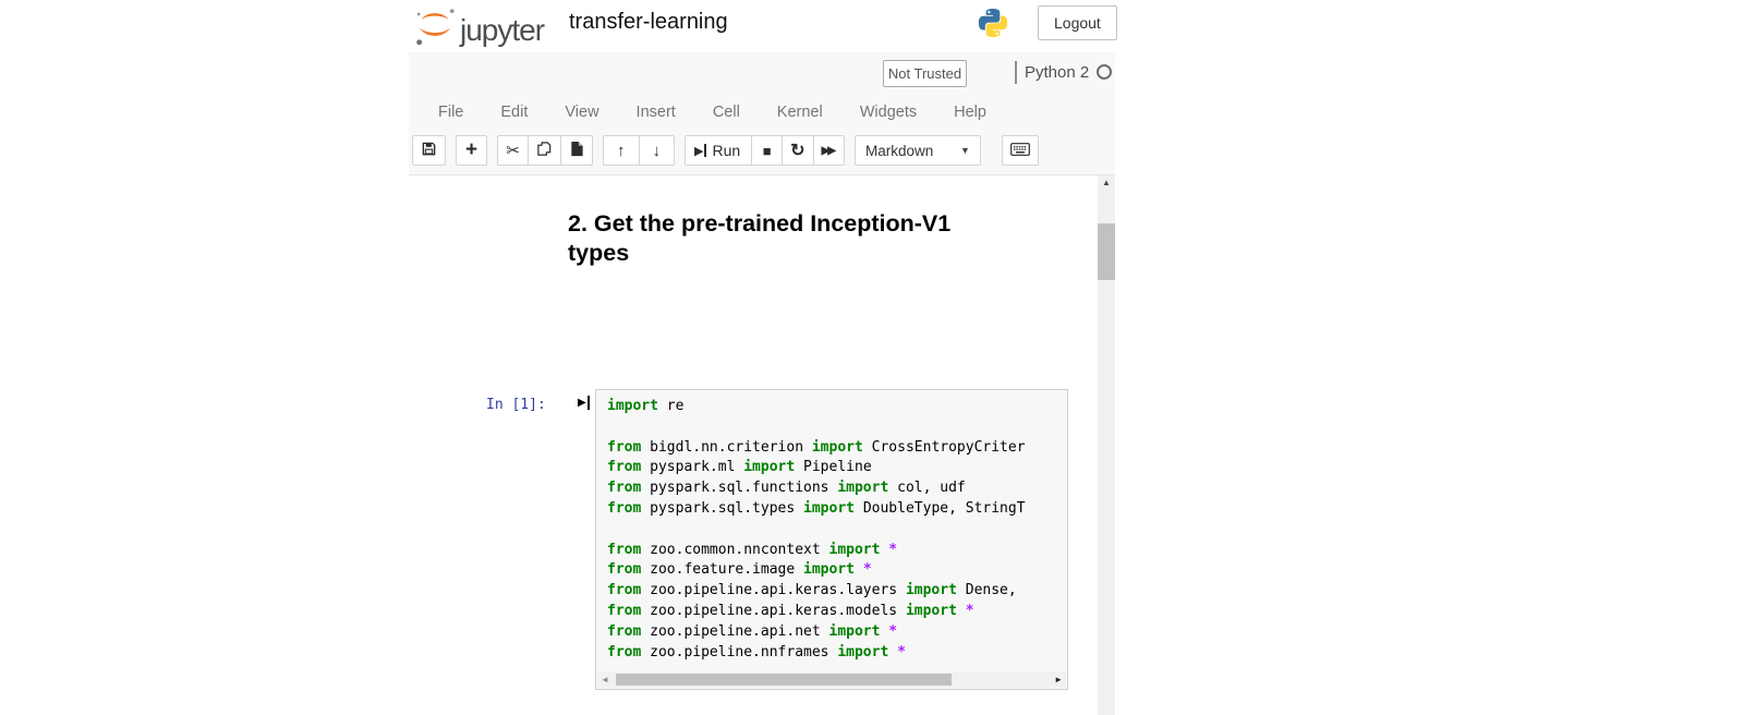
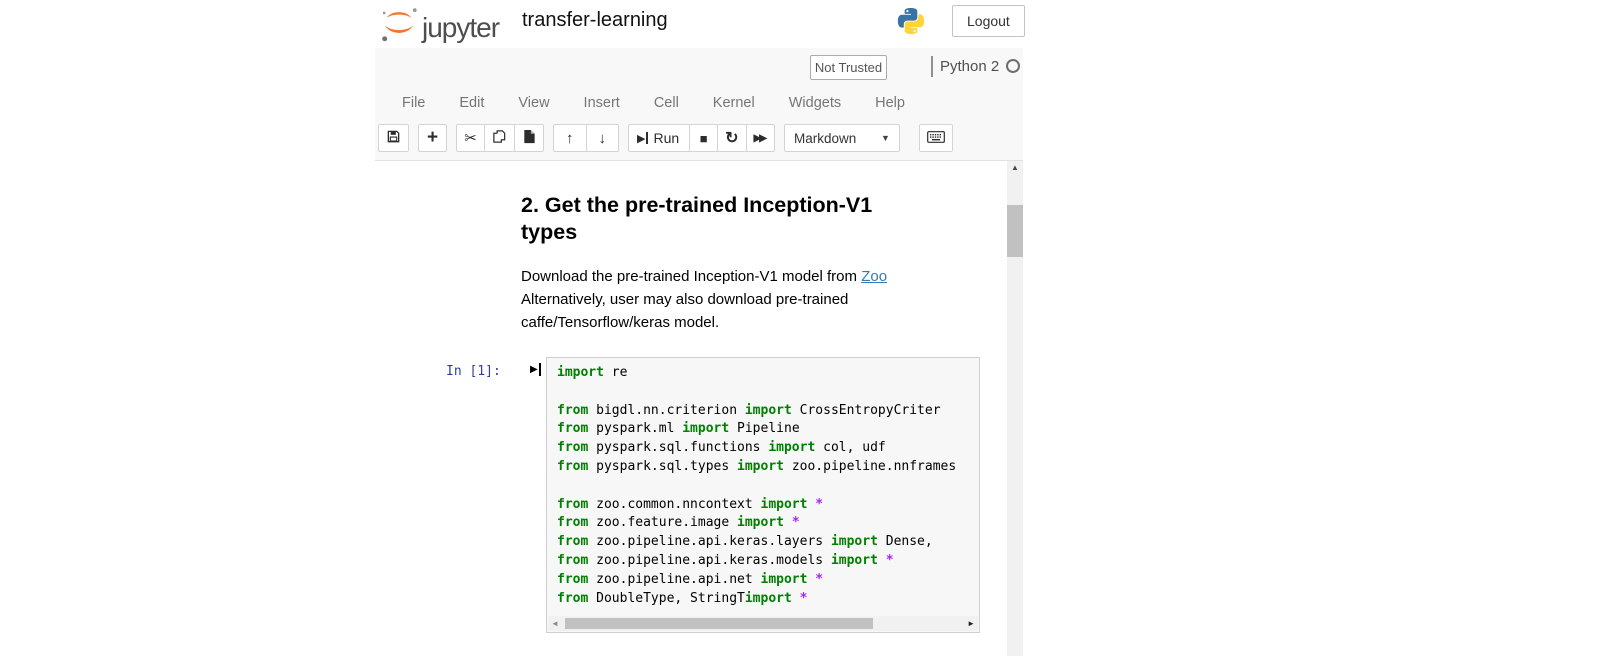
  jupyter
  transfer-learning
  Logout
  Not Trusted
  Python 2
  File
  Edit
  View
  Insert
  Cell
  Kernel
  Widgets
  Help
  +
  ✂
  ↑
  ↓
  ▶
  Run
  ■
  ↻
  ▶▶
  Markdown
  ▼
  ▲
  2. Get the pre-trained Inception-V1 types
+ Download the pre-trained Inception-V1 model from Zoo
+ Alternatively, user may also download pre-trained caffe/Tensorflow/keras model.
  In [1]:
  ▶
  import re
  from bigdl.nn.criterion import CrossEntropyCriter
  from pyspark.ml import Pipeline
  from pyspark.sql.functions import col, udf
- from pyspark.sql.types import DoubleType, StringT
+ from pyspark.sql.types import zoo.pipeline.nnframes
  from zoo.common.nncontext import *
  from zoo.feature.image import *
  from zoo.pipeline.api.keras.layers import Dense,
  from zoo.pipeline.api.keras.models import *
  from zoo.pipeline.api.net import *
- from zoo.pipeline.nnframes import *
+ from DoubleType, StringTimport *
  ◄
  ►
